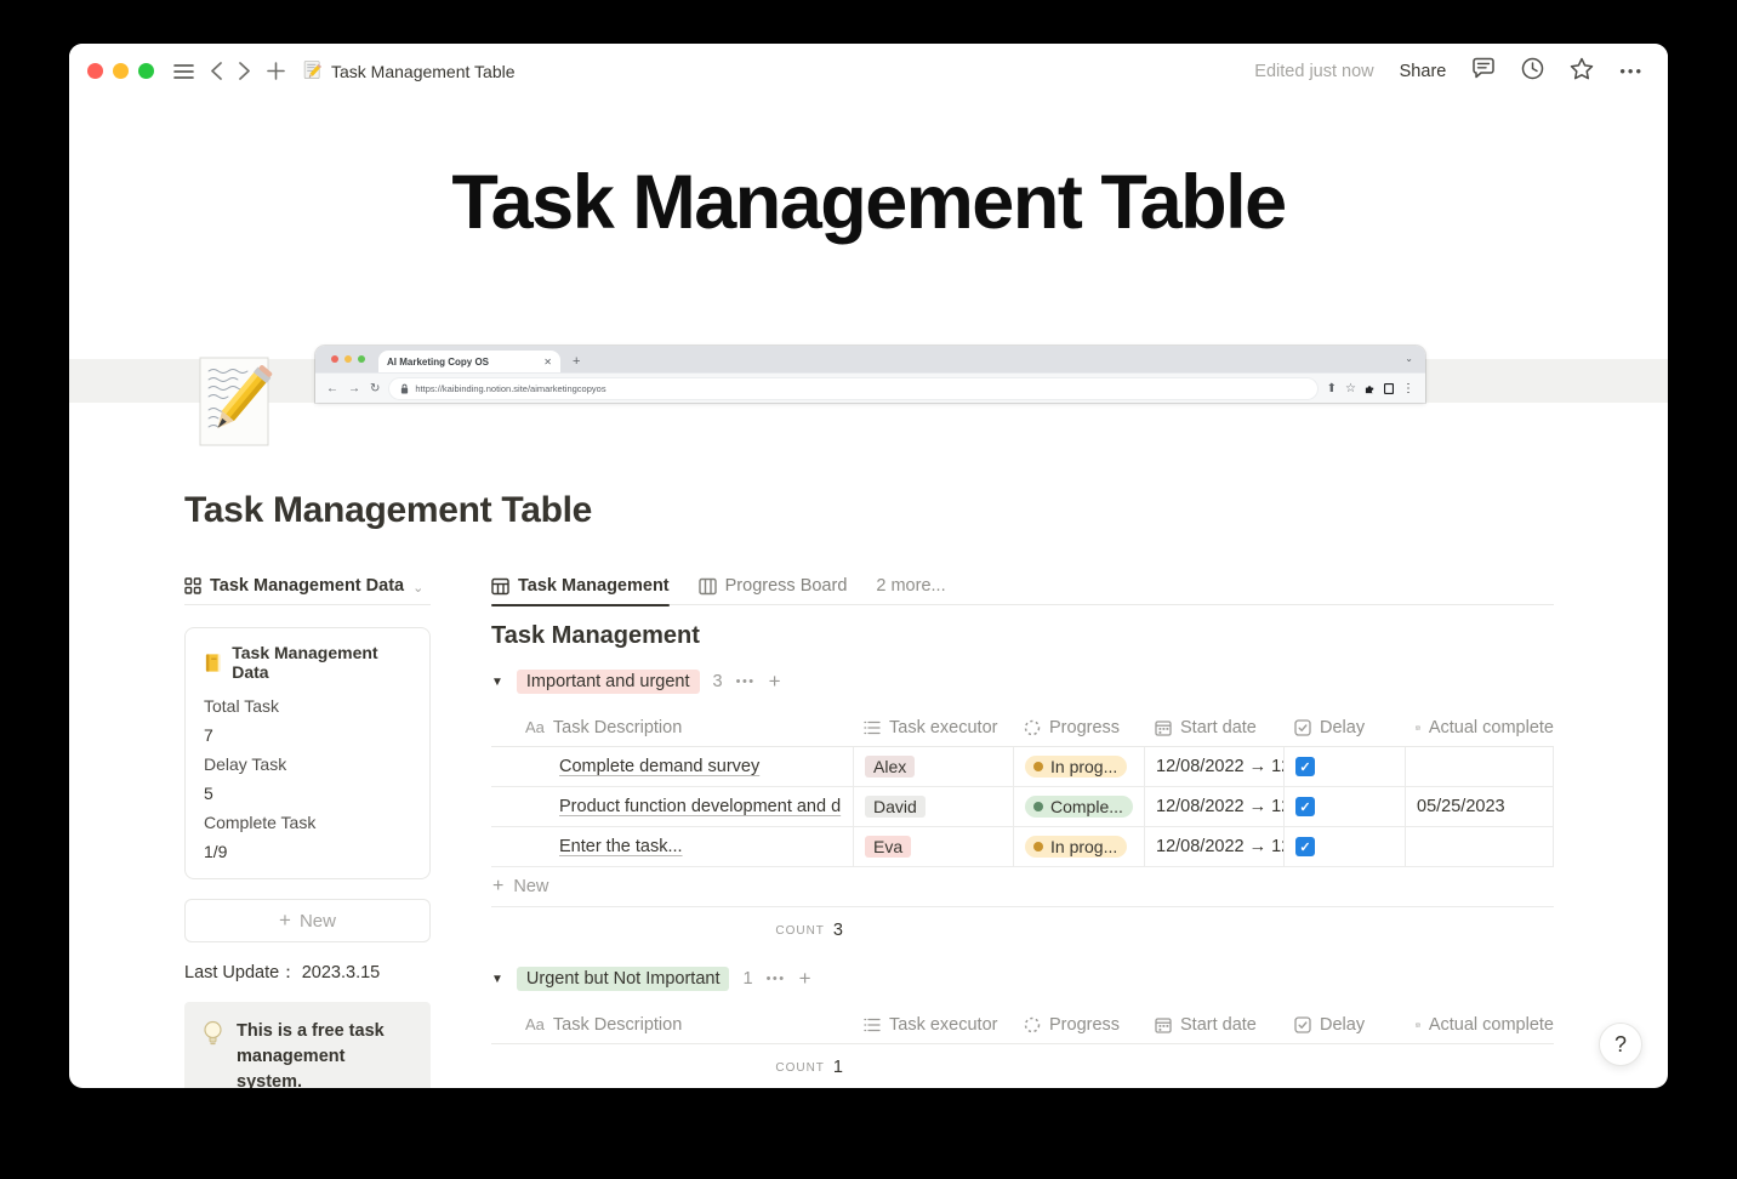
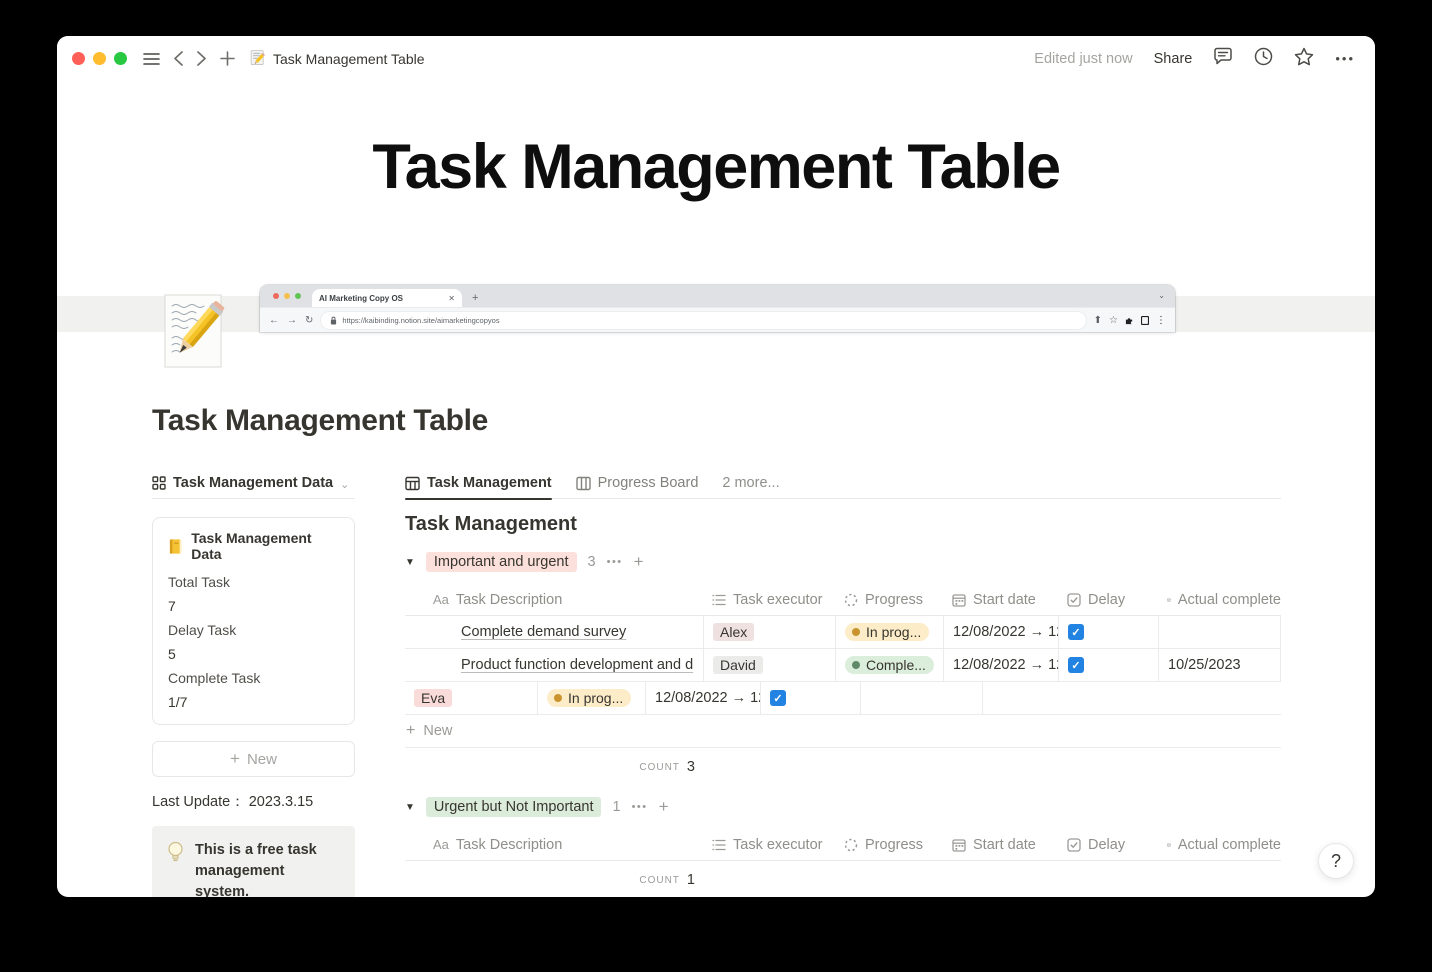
  Task Management Table
  Edited just now
  Share
  •••
  Task Management Table
  AI Marketing Copy OS
  ✕
  +
  ⌄
  ←
  →
  ↻
  https://kaibinding.notion.site/aimarketingcopyos
  ⬆
  ☆
  ⋮
  Task Management Table
  Task Management Data
  ⌄
  Task Management Data
  Total Task
  7
  Delay Task
  5
  Complete Task
- 1/9
+ 1/7
  +
  New
  Last Update： 2023.3.15
  This is a free task management system.
  Task Management
  Progress Board
  2 more...
  Task Management
  ▼
  Important and urgent
  3
  •••
  +
  Aa
  Task Description
  Task executor
  Progress
  Start date
  Delay
  Actual complete
  Complete demand survey
  Alex
  In prog...
  12/08/2022 → 1
  ✓
  Product function development and d
  David
  Comple...
  12/08/2022 → 1
  ✓
- 05/25/2023
+ 10/25/2023
- Enter the task...
  Eva
  In prog...
  12/08/2022 → 1
  ✓
  +
  New
  COUNT
  3
  ▼
  Urgent but Not Important
  1
  •••
  +
  Aa
  Task Description
  Task executor
  Progress
  Start date
  Delay
  Actual complete
  COUNT
  1
  ?
